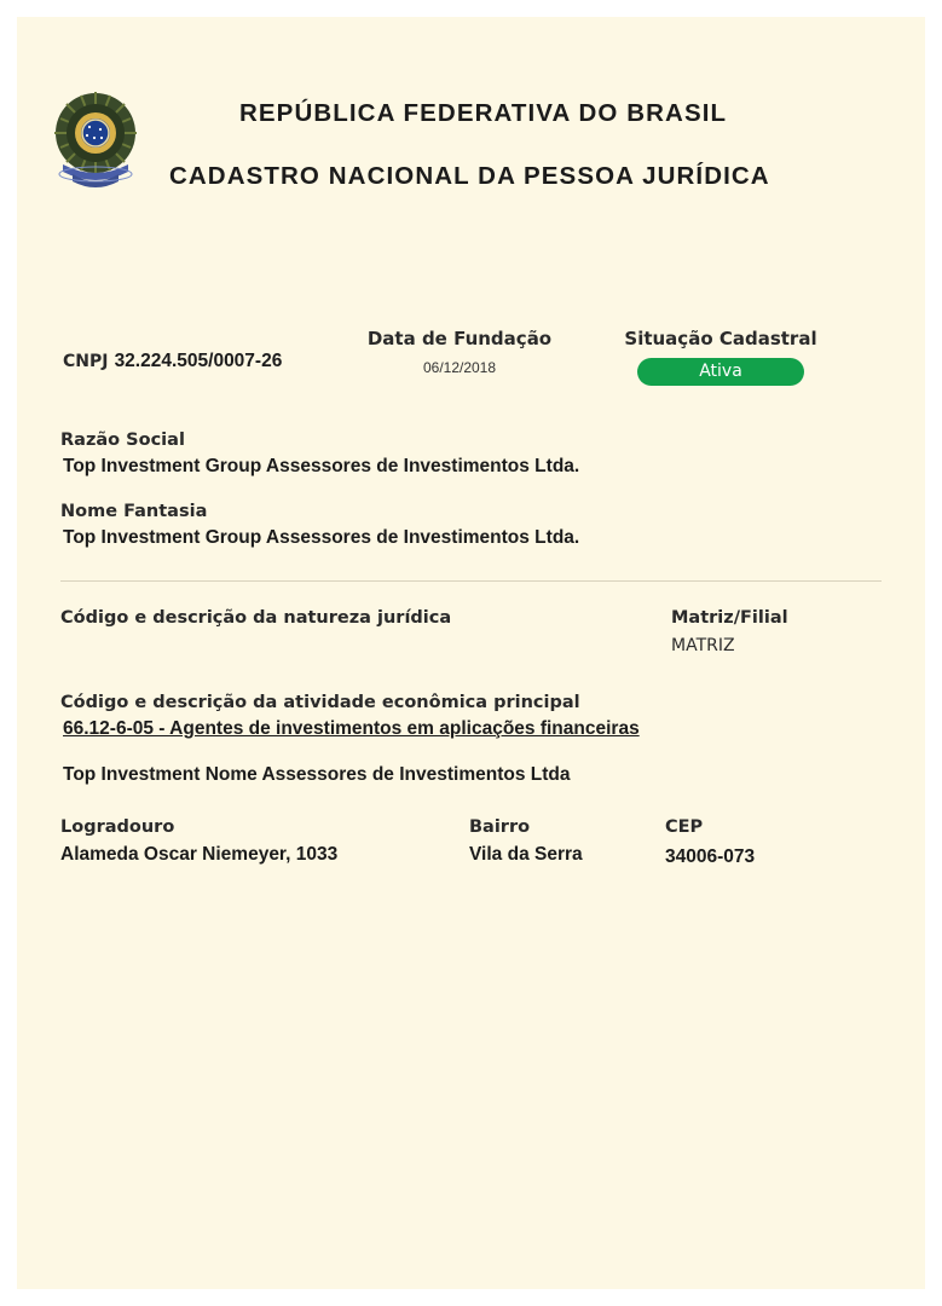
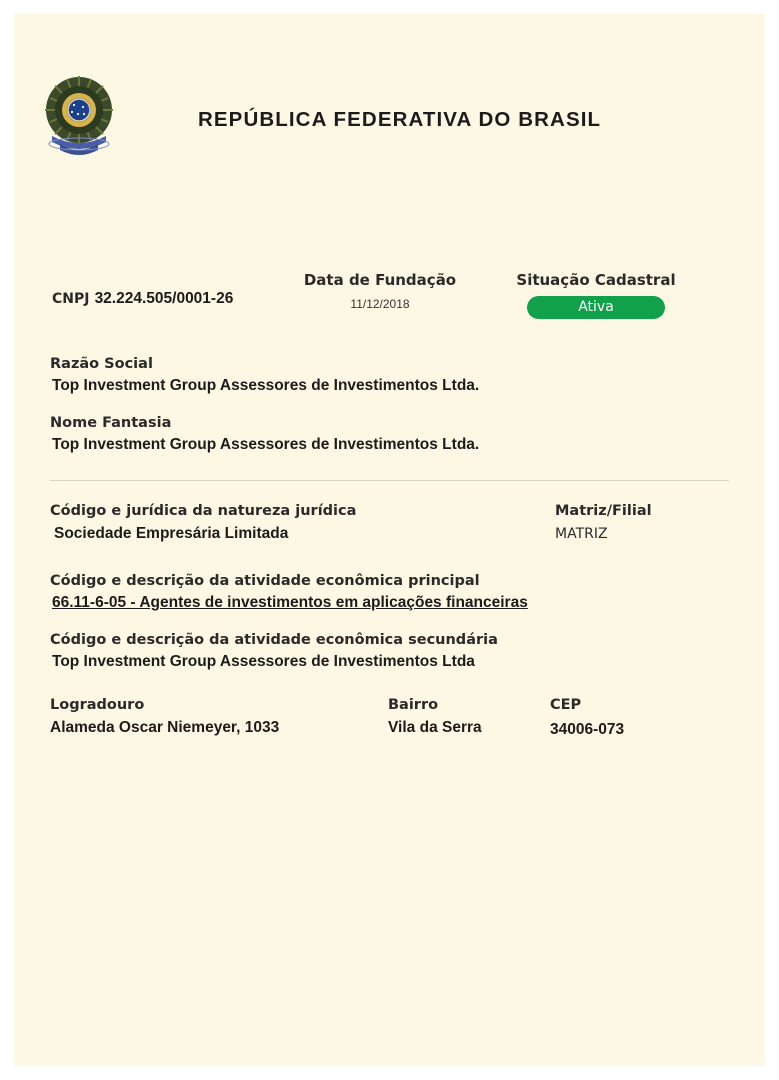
  REPÚBLICA FEDERATIVA DO BRASIL
- CADASTRO NACIONAL DA PESSOA JURÍDICA
- CNPJ 32.224.505/0007-26
+ CNPJ 32.224.505/0001-26
  Data de Fundação
- 06/12/2018
+ 11/12/2018
  Situação Cadastral Ativa
  Razão Social
  Top Investment Group Assessores de Investimentos Ltda.
  Nome Fantasia
  Top Investment Group Assessores de Investimentos Ltda.
- Código e descrição da natureza jurídica
+ Código e jurídica da natureza jurídica
+ Sociedade Empresária Limitada
  Matriz/Filial
  MATRIZ
  Código e descrição da atividade econômica principal
- 66.12-6-05 - Agentes de investimentos em aplicações financeiras
+ 66.11-6-05 - Agentes de investimentos em aplicações financeiras
+ Código e descrição da atividade econômica secundária
- Top Investment Nome Assessores de Investimentos Ltda
+ Top Investment Group Assessores de Investimentos Ltda
  Logradouro
  Alameda Oscar Niemeyer, 1033
  Bairro
  Vila da Serra
  CEP
  34006-073
